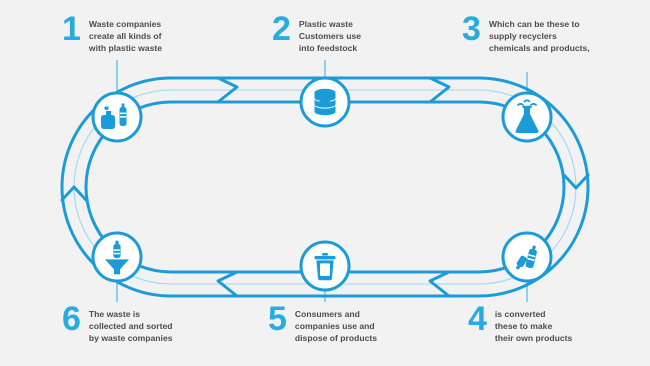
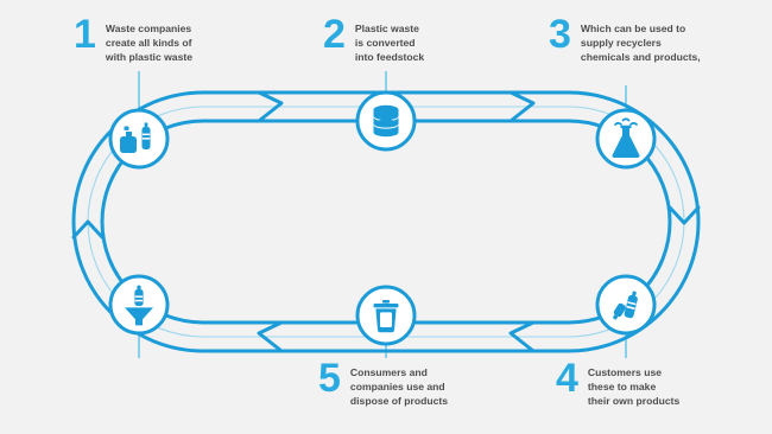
  1
  Waste companies
  create all kinds of
  with plastic waste
  2
  Plastic waste
- Customers use
+ is converted
  into feedstock
  3
- Which can be these to
+ Which can be used to
  supply recyclers
  chemicals and products,
  4
- is converted
+ Customers use
  these to make
  their own products
  5
  Consumers and
  companies use and
  dispose of products
- 6
- The waste is
- collected and sorted
- by waste companies
